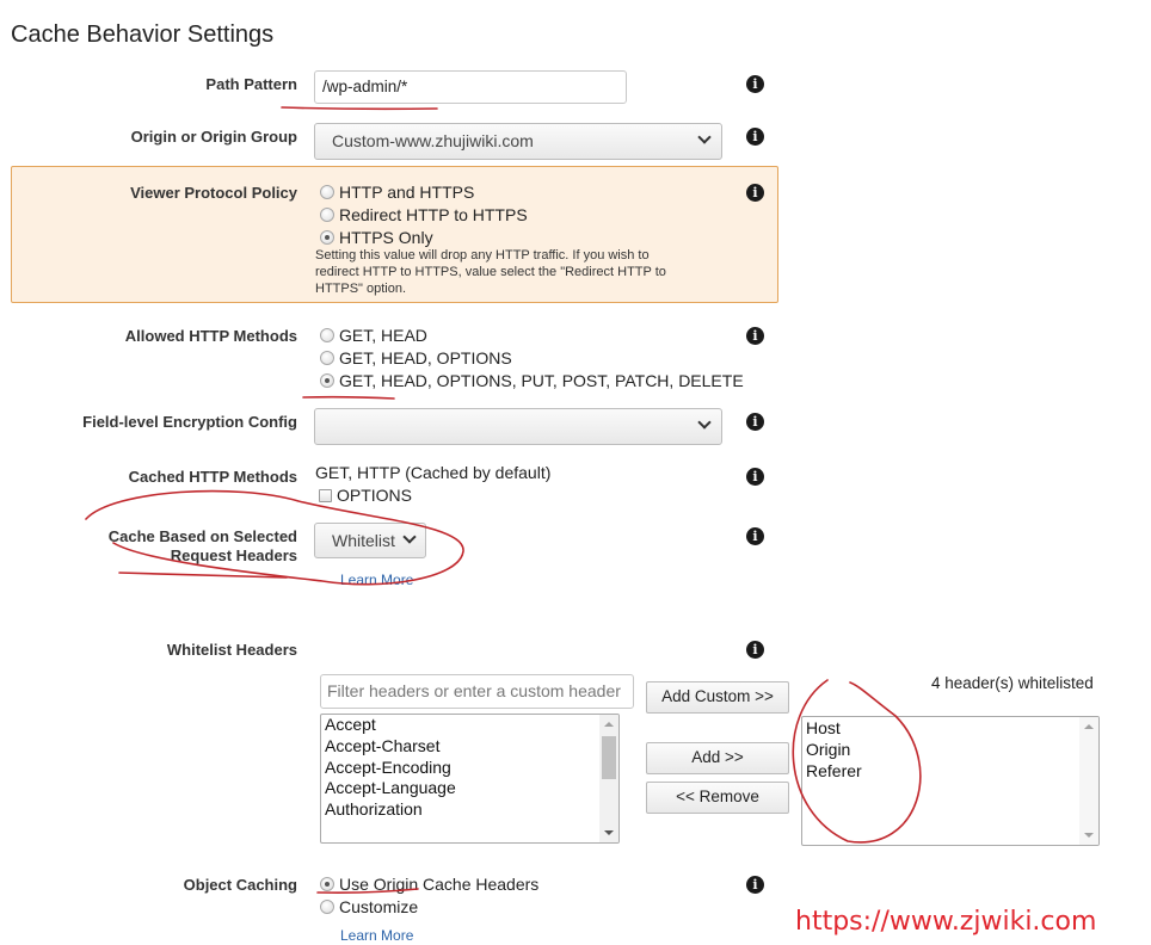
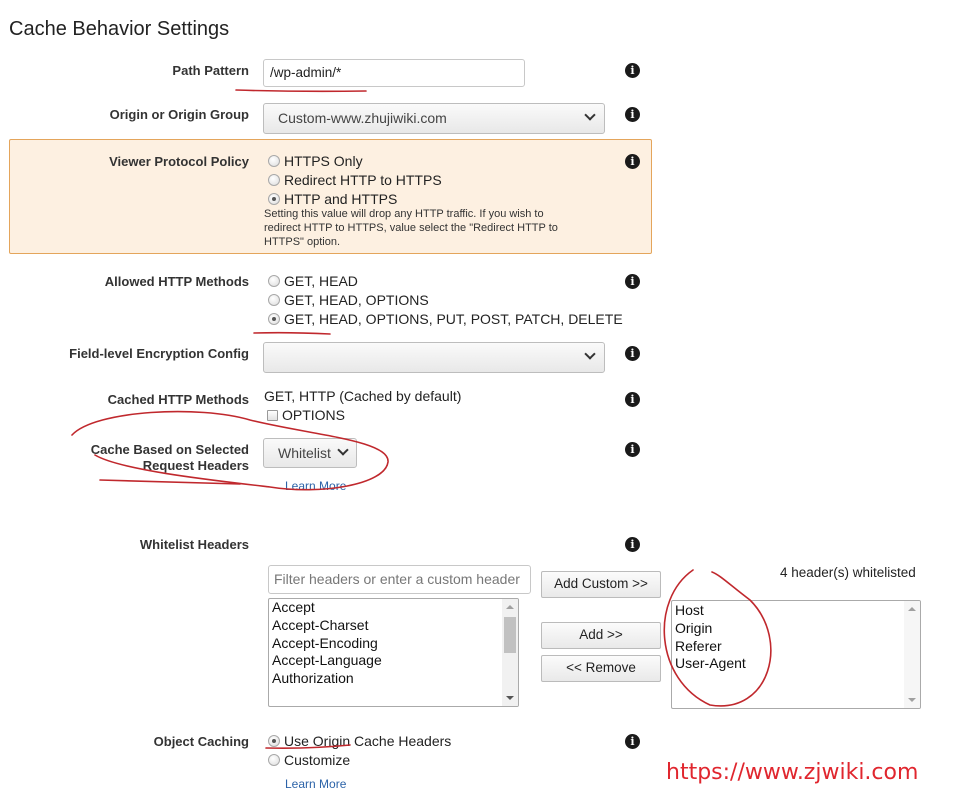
  Cache Behavior Settings
  Path Pattern
  /wp-admin/*
  i
  Origin or Origin Group
  Custom-www.zhujiwiki.com
  i
  Viewer Protocol Policy
- HTTP and HTTPS
+ HTTPS Only
  Redirect HTTP to HTTPS
- HTTPS Only
+ HTTP and HTTPS
  Setting this value will drop any HTTP traffic. If you wish to redirect HTTP to HTTPS, value select the "Redirect HTTP to HTTPS" option.
  i
  Allowed HTTP Methods
  GET, HEAD
  GET, HEAD, OPTIONS
  GET, HEAD, OPTIONS, PUT, POST, PATCH, DELETE
  i
  Field-level Encryption Config
  i
  Cached HTTP Methods
  GET, HTTP (Cached by default)
  OPTIONS
  i
  Cache Based on Selected
  Request Headers
  Whitelist
  Learn Mor
  i
  Whitelist Headers
  i
  Filter headers or enter a custom header
  Accept
  Accept-Charset
  Accept-Encoding
  Accept-Language
  Authorization
  Add Custom >>
  Add >>
  << Remove
  4 header(s) whitelisted
  Host
  Origin
  Referer
+ User-Agent
  Object Caching
  Use Origin Cache Headers
  Customize
  Learn More
  i
  https://www.zjwiki.com
